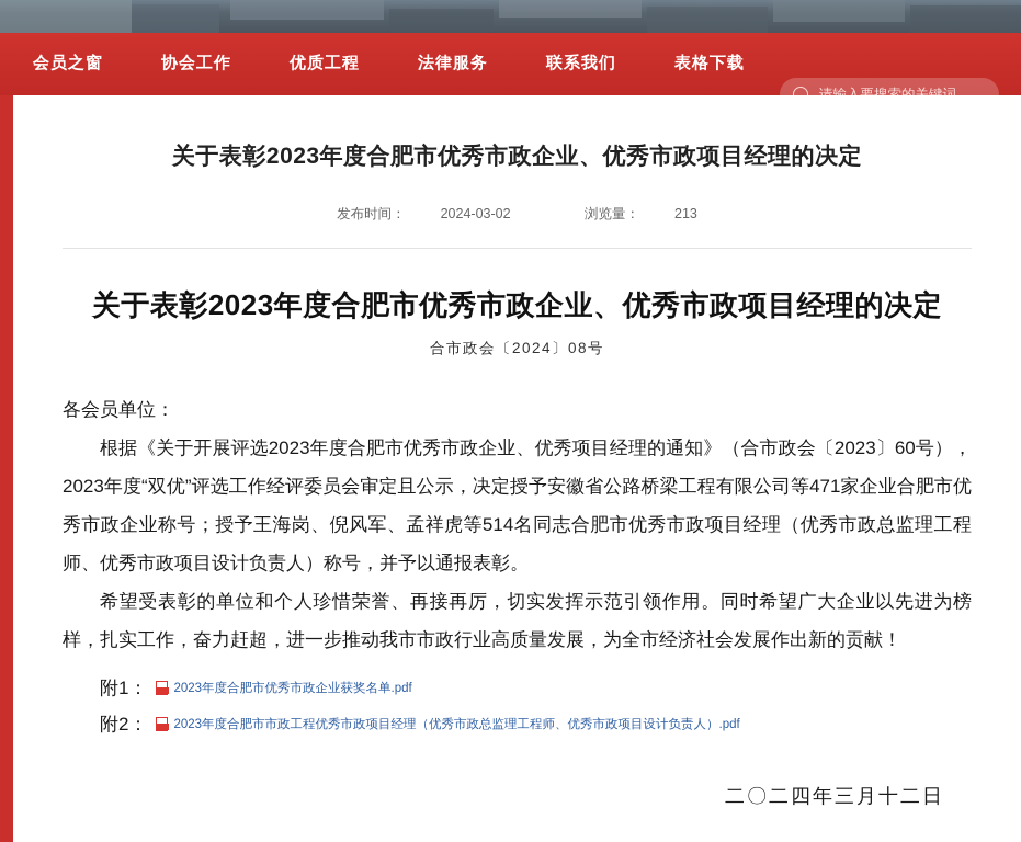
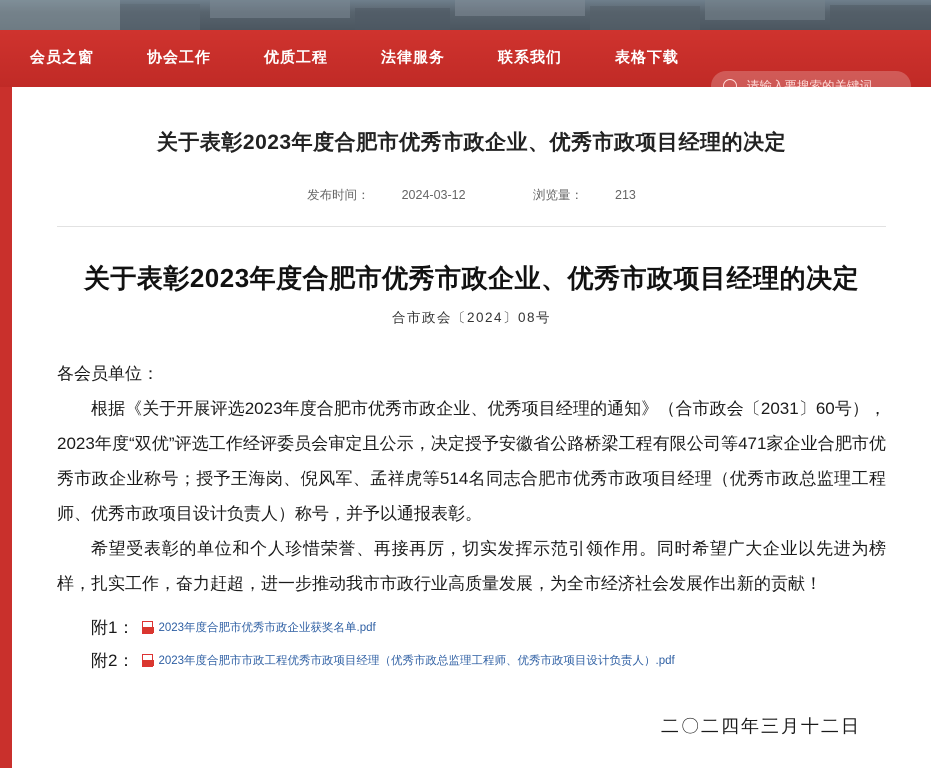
  会员之窗
  协会工作
  优质工程
  法律服务
  联系我们
  表格下载
  请输入要搜索的关键词
  关于表彰2023年度合肥市优秀市政企业、优秀市政项目经理的决定
- 发布时间： 2024-03-02 浏览量： 213
+ 发布时间： 2024-03-12 浏览量： 213
  关于表彰2023年度合肥市优秀市政企业、优秀市政项目经理的决定
  合市政会〔2024〕08号
  各会员单位：
- 根据《关于开展评选2023年度合肥市优秀市政企业、优秀项目经理的通知》（合市政会〔2023〕60号），2023年度“双优”评选工作经评委员会审定且公示，决定授予安徽省公路桥梁工程有限公司等471家企业合肥市优秀市政企业称号；授予王海岗、倪风军、孟祥虎等514名同志合肥市优秀市政项目经理（优秀市政总监理工程师、优秀市政项目设计负责人）称号，并予以通报表彰。
+ 根据《关于开展评选2023年度合肥市优秀市政企业、优秀项目经理的通知》（合市政会〔2031〕60号），2023年度“双优”评选工作经评委员会审定且公示，决定授予安徽省公路桥梁工程有限公司等471家企业合肥市优秀市政企业称号；授予王海岗、倪风军、孟祥虎等514名同志合肥市优秀市政项目经理（优秀市政总监理工程师、优秀市政项目设计负责人）称号，并予以通报表彰。
  希望受表彰的单位和个人珍惜荣誉、再接再厉，切实发挥示范引领作用。同时希望广大企业以先进为榜样，扎实工作，奋力赶超，进一步推动我市市政行业高质量发展，为全市经济社会发展作出新的贡献！
  附1：
  2023年度合肥市优秀市政企业获奖名单.pdf
  附2：
  2023年度合肥市市政工程优秀市政项目经理（优秀市政总监理工程师、优秀市政项目设计负责人）.pdf
  二〇二四年三月十二日
